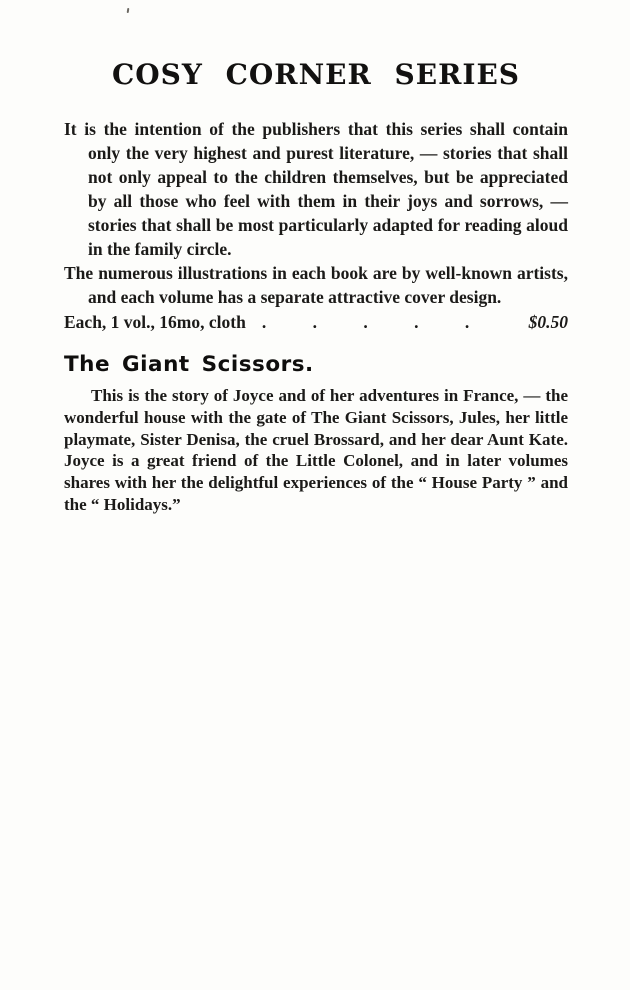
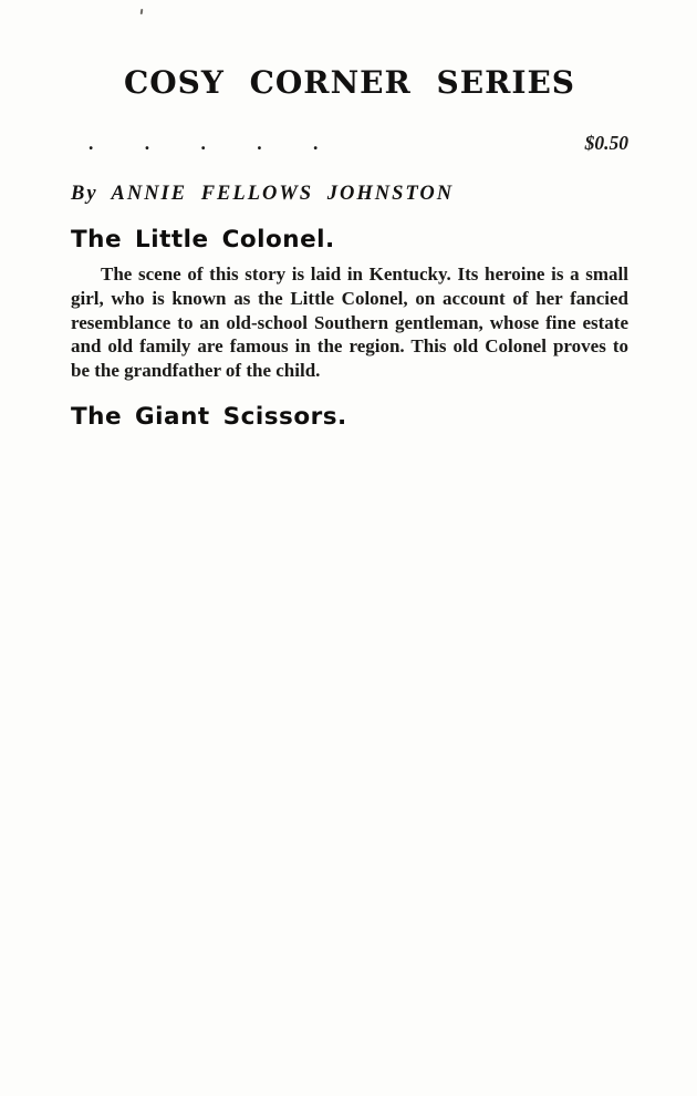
  COSY CORNER SERIES
- It is the intention of the publishers that this series shall contain only the very highest and purest literature, — stories that shall not only appeal to the children themselves, but be appreciated by all those who feel with them in their joys and sorrows, — stories that shall be most particularly adapted for reading aloud in the family circle.
- The numerous illustrations in each book are by well-known artists, and each volume has a separate attractive cover design.
- Each, 1 vol., 16mo, cloth
  . . . . .
  $0.50
+ By ANNIE FELLOWS JOHNSTON
+ The Little Colonel.
+ The scene of this story is laid in Kentucky. Its heroine is a small girl, who is known as the Little Colonel, on account of her fancied resemblance to an old-school Southern gentleman, whose fine estate and old family are famous in the region. This old Colonel proves to be the grandfather of the child.
  The Giant Scissors.
- This is the story of Joyce and of her adventures in France, — the wonderful house with the gate of The Giant Scissors, Jules, her little playmate, Sister Denisa, the cruel Brossard, and her dear Aunt Kate. Joyce is a great friend of the Little Colonel, and in later volumes shares with her the delightful experiences of the “ House Party ” and the “ Holidays.”
